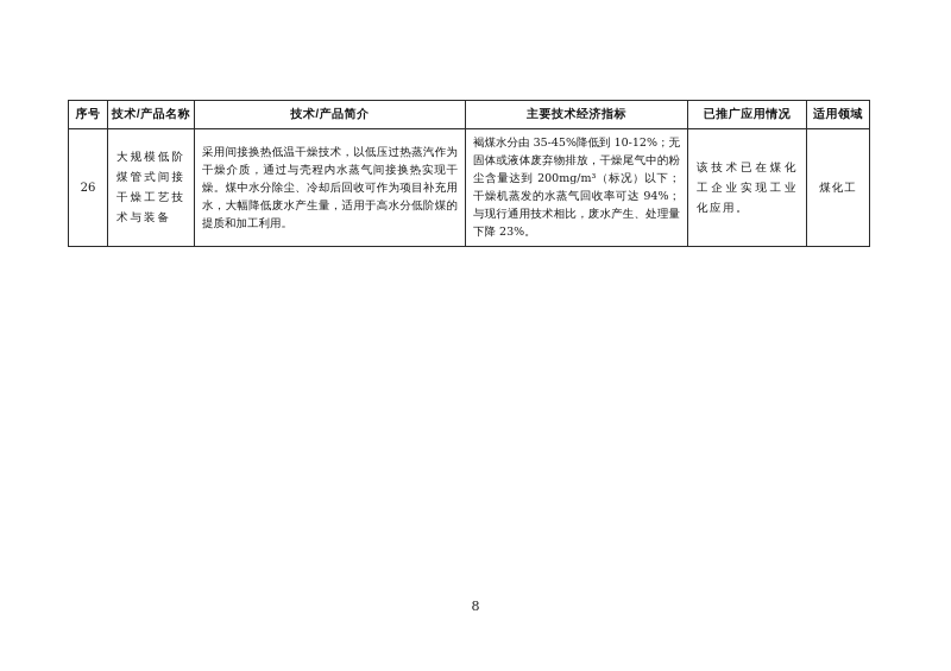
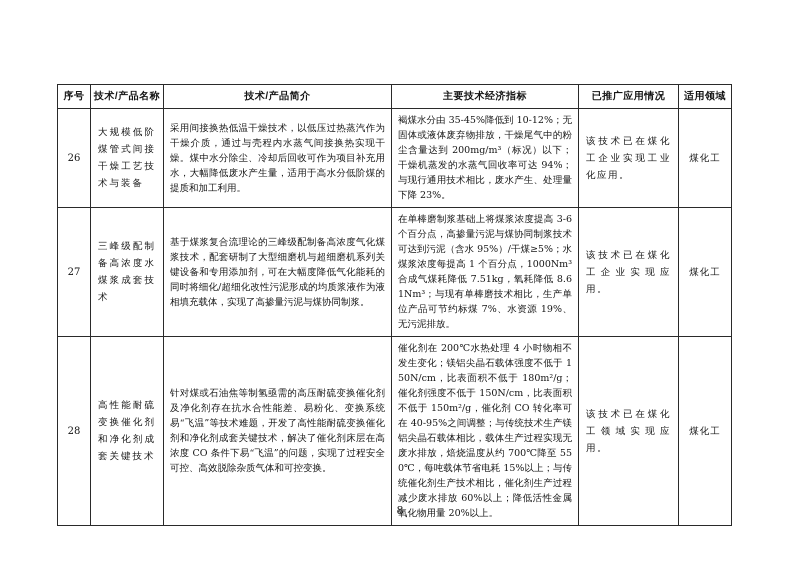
  序号	技术/产品名称	技术/产品简介	主要技术经济指标	已推广应用情况	适用领域
  26	大规模低阶煤管式间接干燥工艺技术与装备	采用间接换热低温干燥技术，以低压过热蒸汽作为干燥介质，通过与壳程内水蒸气间接换热实现干燥。煤中水分除尘、冷却后回收可作为项目补充用水，大幅降低废水产生量，适用于高水分低阶煤的提质和加工利用。	褐煤水分由 35-45%降低到 10-12%；无固体或液体废弃物排放，干燥尾气中的粉尘含量达到 200mg/m³（标况）以下；干燥机蒸发的水蒸气回收率可达 94%；与现行通用技术相比，废水产生、处理量下降 23%。	该技术已在煤化工企业实现工业化应用。	煤化工
+ 27	三峰级配制备高浓度水煤浆成套技术	基于煤浆复合流理论的三峰级配制备高浓度气化煤浆技术，配套研制了大型细磨机与超细磨机系列关键设备和专用添加剂，可在大幅度降低气化能耗的同时将细化/超细化改性污泥形成的均质浆液作为液相填充载体，实现了高掺量污泥与煤协同制浆。	在单棒磨制浆基础上将煤浆浓度提高 3-6 个百分点，高掺量污泥与煤协同制浆技术可达到污泥（含水 95%）/干煤≥5%；水煤浆浓度每提高 1 个百分点，1000Nm³ 合成气煤耗降低 7.51kg，氧耗降低 8.61Nm³；与现有单棒磨技术相比，生产单位产品可节约标煤 7%、水资源 19%、无污泥排放。	该技术已在煤化工企业实现应用。	煤化工
+ 28	高性能耐硫变换催化剂和净化剂成套关键技术	针对煤或石油焦等制氢亟需的高压耐硫变换催化剂及净化剂存在抗水合性能差、易粉化、变换系统易“飞温”等技术难题，开发了高性能耐硫变换催化剂和净化剂成套关键技术，解决了催化剂床层在高浓度 CO 条件下易“飞温”的问题，实现了过程安全可控、高效脱除杂质气体和可控变换。	催化剂在 200℃水热处理 4 小时物相不发生变化；镁铝尖晶石载体强度不低于 150N/cm，比表面积不低于 180m²/g；催化剂强度不低于 150N/cm，比表面积不低于 150m²/g，催化剂 CO 转化率可在 40-95%之间调整；与传统技术生产镁铝尖晶石载体相比，载体生产过程实现无废水排放，焙烧温度从约 700℃降至 550℃，每吨载体节省电耗 15%以上；与传统催化剂生产技术相比，催化剂生产过程减少废水排放 60%以上；降低活性金属氧化物用量 20%以上。	该技术已在煤化工领域实现应用。	煤化工
  8
